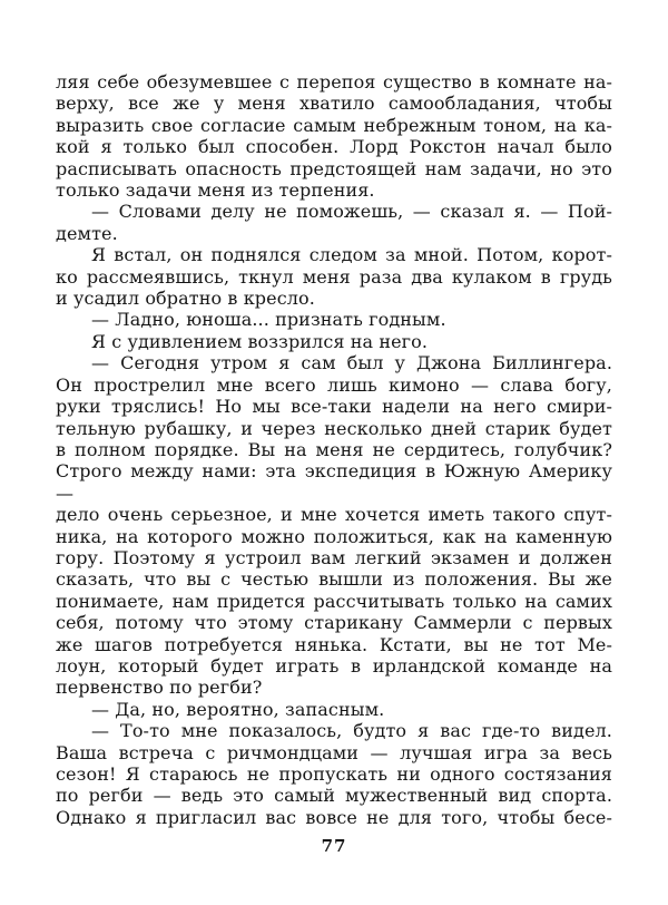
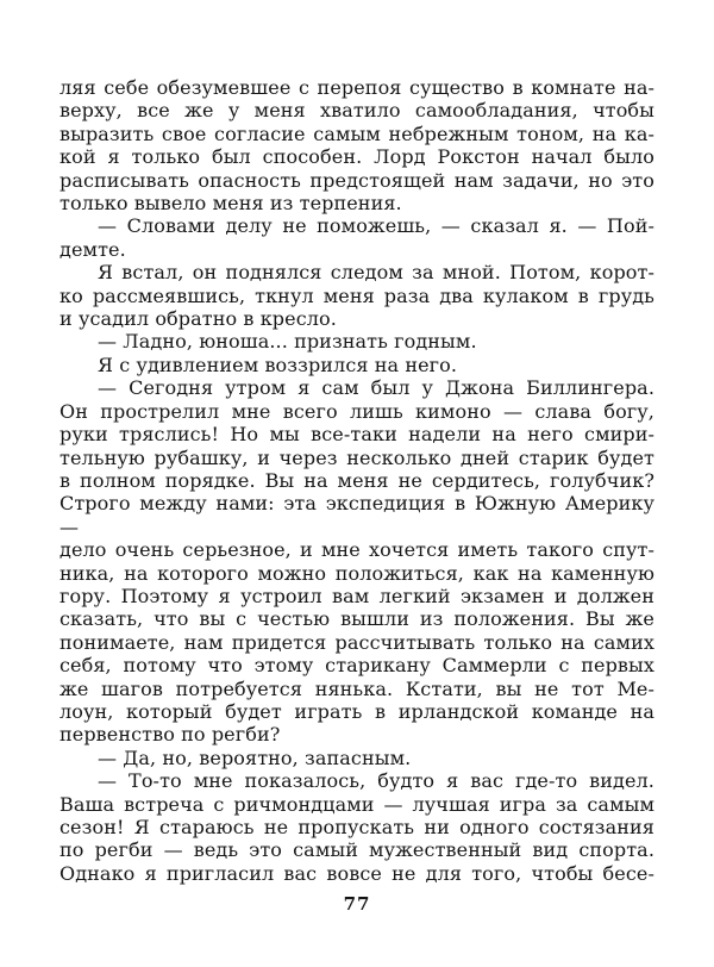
  ляя себе обезумевшее с перепоя существо в комнате на-
  верху, все же у меня хватило самообладания, чтобы
  выразить свое согласие самым небрежным тоном, на ка-
  кой я только был способен. Лорд Рокстон начал было
  расписывать опасность предстоящей нам задачи, но это
- только задачи меня из терпения.
+ только вывело меня из терпения.
  — Словами делу не поможешь, — сказал я. — Пой-
  демте.
  Я встал, он поднялся следом за мной. Потом, корот-
  ко рассмеявшись, ткнул меня раза два кулаком в грудь
  и усадил обратно в кресло.
  — Ладно, юноша... признать годным.
  Я с удивлением воззрился на него.
  — Сегодня утром я сам был у Джона Биллингера.
  Он прострелил мне всего лишь кимоно — слава богу,
  руки тряслись! Но мы все-таки надели на него смири-
  тельную рубашку, и через несколько дней старик будет
  в полном порядке. Вы на меня не сердитесь, голубчик?
  Строго между нами: эта экспедиция в Южную Америку —
  дело очень серьезное, и мне хочется иметь такого спут-
  ника, на которого можно положиться, как на каменную
  гору. Поэтому я устроил вам легкий экзамен и должен
  сказать, что вы с честью вышли из положения. Вы же
  понимаете, нам придется рассчитывать только на самих
  себя, потому что этому старикану Саммерли с первых
  же шагов потребуется нянька. Кстати, вы не тот Ме-
  лоун, который будет играть в ирландской команде на
  первенство по регби?
  — Да, но, вероятно, запасным.
  — То-то мне показалось, будто я вас где-то видел.
- Ваша встреча с ричмондцами — лучшая игра за весь
+ Ваша встреча с ричмондцами — лучшая игра за самым
  сезон! Я стараюсь не пропускать ни одного состязания
  по регби — ведь это самый мужественный вид спорта.
  Однако я пригласил вас вовсе не для того, чтобы бесе-
  77
